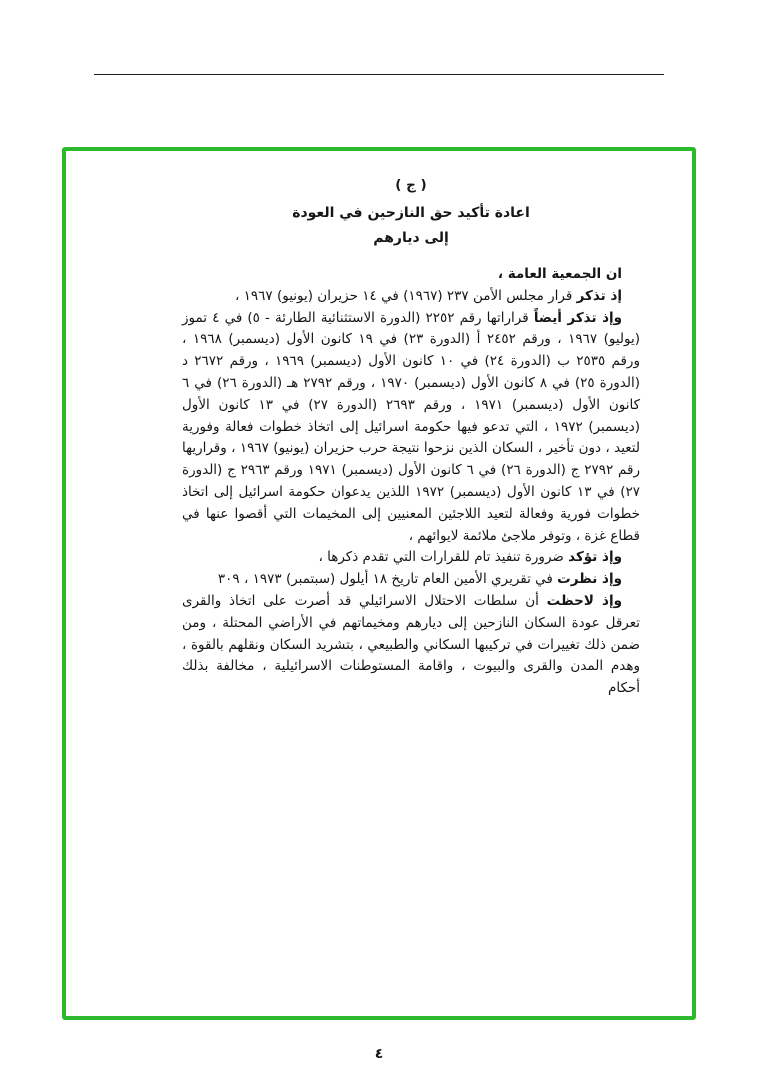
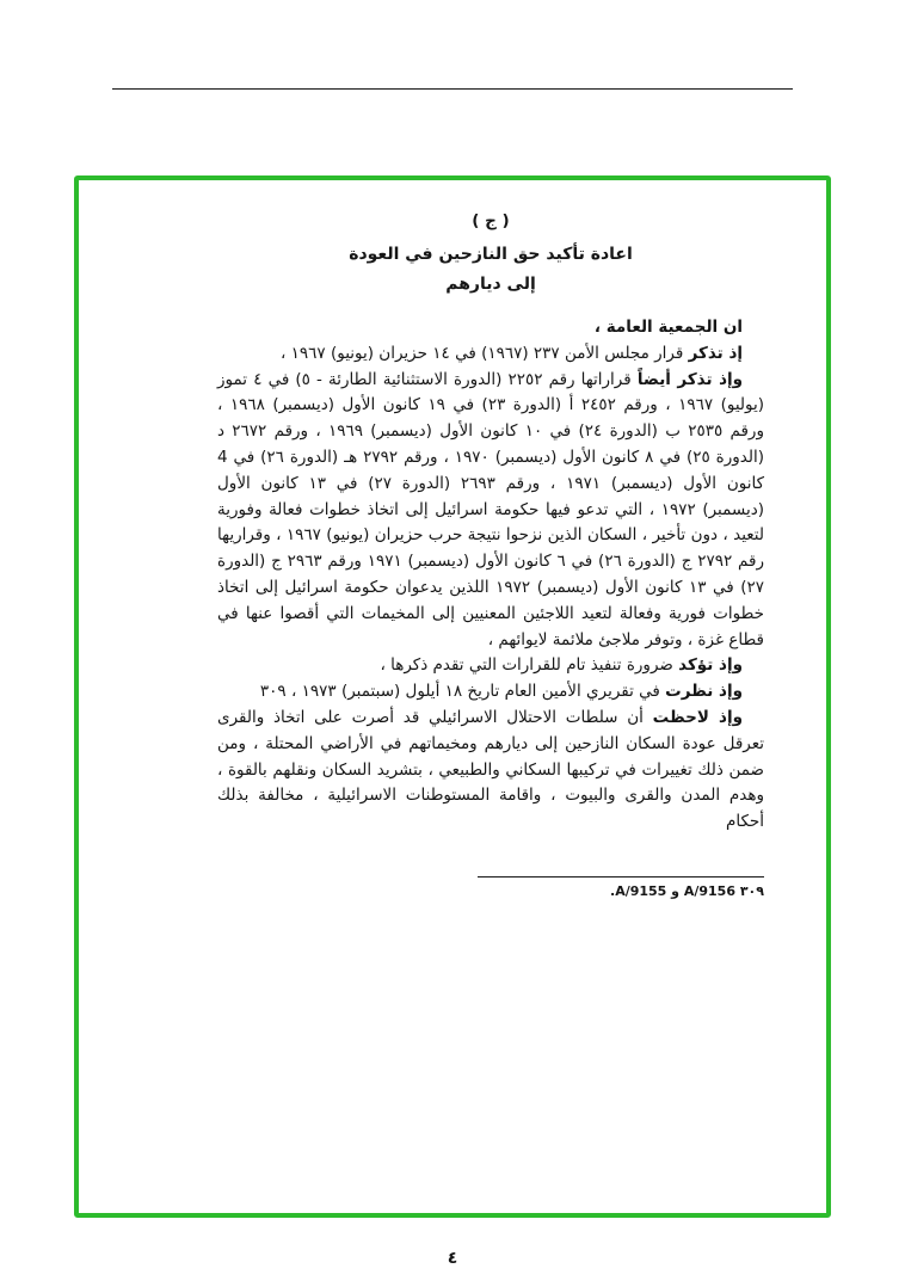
  ( ج )
  اعادة تأكيد حق النازحين في العودة
  إلى ديارهم
  ان الجمعية العامة ،
  إذ تذكر قرار مجلس الأمن ٢٣٧ (١٩٦٧) في ١٤ حزيران (يونيو) ١٩٦٧ ،
- وإذ تذكر أيضاً قراراتها رقم ٢٢٥٢ (الدورة الاستثنائية الطارئة - ٥) في ٤ تموز (يوليو) ١٩٦٧ ، ورقم ٢٤٥٢ أ (الدورة ٢٣) في ١٩ كانون الأول (ديسمبر) ١٩٦٨ ، ورقم ٢٥٣٥ ب (الدورة ٢٤) في ١٠ كانون الأول (ديسمبر) ١٩٦٩ ، ورقم ٢٦٧٢ د (الدورة ٢٥) في ٨ كانون الأول (ديسمبر) ١٩٧٠ ، ورقم ٢٧٩٢ هـ (الدورة ٢٦) في ٦ كانون الأول (ديسمبر) ١٩٧١ ، ورقم ٢٦٩٣ (الدورة ٢٧) في ١٣ كانون الأول (ديسمبر) ١٩٧٢ ، التي تدعو فيها حكومة اسرائيل إلى اتخاذ خطوات فعالة وفورية لتعيد ، دون تأخير ، السكان الذين نزحوا نتيجة حرب حزيران (يونيو) ١٩٦٧ ، وقراريها رقم ٢٧٩٢ ج (الدورة ٢٦) في ٦ كانون الأول (ديسمبر) ١٩٧١ ورقم ٢٩٦٣ ج (الدورة ٢٧) في ١٣ كانون الأول (ديسمبر) ١٩٧٢ اللذين يدعوان حكومة اسرائيل إلى اتخاذ خطوات فورية وفعالة لتعيد اللاجئين المعنيين إلى المخيمات التي أقصوا عنها في قطاع غزة ، وتوفر ملاجئ ملائمة لايوائهم ،
+ وإذ تذكر أيضاً قراراتها رقم ٢٢٥٢ (الدورة الاستثنائية الطارئة - ٥) في ٤ تموز (يوليو) ١٩٦٧ ، ورقم ٢٤٥٢ أ (الدورة ٢٣) في ١٩ كانون الأول (ديسمبر) ١٩٦٨ ، ورقم ٢٥٣٥ ب (الدورة ٢٤) في ١٠ كانون الأول (ديسمبر) ١٩٦٩ ، ورقم ٢٦٧٢ د (الدورة ٢٥) في ٨ كانون الأول (ديسمبر) ١٩٧٠ ، ورقم ٢٧٩٢ هـ (الدورة ٢٦) في 4 كانون الأول (ديسمبر) ١٩٧١ ، ورقم ٢٦٩٣ (الدورة ٢٧) في ١٣ كانون الأول (ديسمبر) ١٩٧٢ ، التي تدعو فيها حكومة اسرائيل إلى اتخاذ خطوات فعالة وفورية لتعيد ، دون تأخير ، السكان الذين نزحوا نتيجة حرب حزيران (يونيو) ١٩٦٧ ، وقراريها رقم ٢٧٩٢ ج (الدورة ٢٦) في ٦ كانون الأول (ديسمبر) ١٩٧١ ورقم ٢٩٦٣ ج (الدورة ٢٧) في ١٣ كانون الأول (ديسمبر) ١٩٧٢ اللذين يدعوان حكومة اسرائيل إلى اتخاذ خطوات فورية وفعالة لتعيد اللاجئين المعنيين إلى المخيمات التي أقصوا عنها في قطاع غزة ، وتوفر ملاجئ ملائمة لايوائهم ،
  وإذ تؤكد ضرورة تنفيذ تام للقرارات التي تقدم ذكرها ،
  وإذ نظرت في تقريري الأمين العام تاريخ ١٨ أيلول (سبتمبر) ١٩٧٣ ، ٣٠٩
  وإذ لاحظت أن سلطات الاحتلال الاسرائيلي قد أصرت على اتخاذ والقرى تعرقل عودة السكان النازحين إلى ديارهم ومخيماتهم في الأراضي المحتلة ، ومن ضمن ذلك تغييرات في تركيبها السكاني والطبيعي ، بتشريد السكان ونقلهم بالقوة ، وهدم المدن والقرى والبيوت ، واقامة المستوطنات الاسرائيلية ، مخالفة بذلك أحكام
+ ٣٠٩ A/9156 و A/9155.
  ٤
